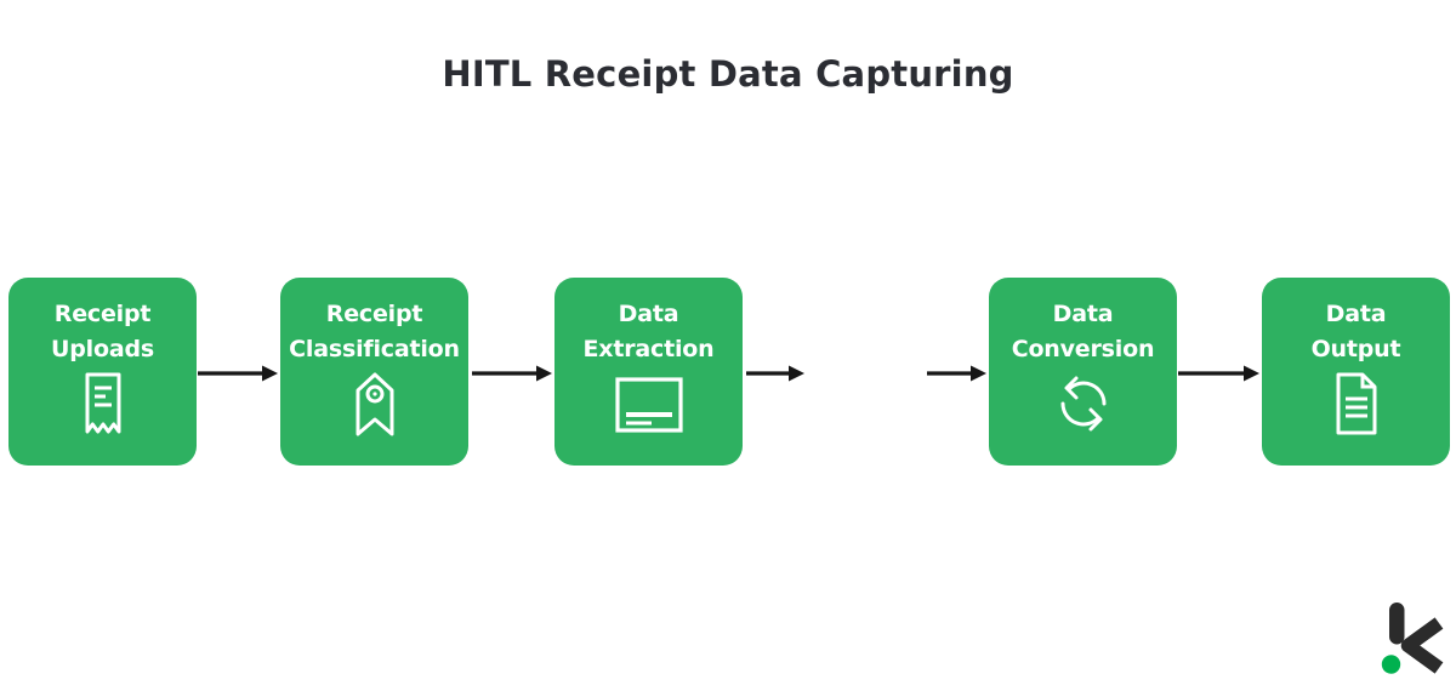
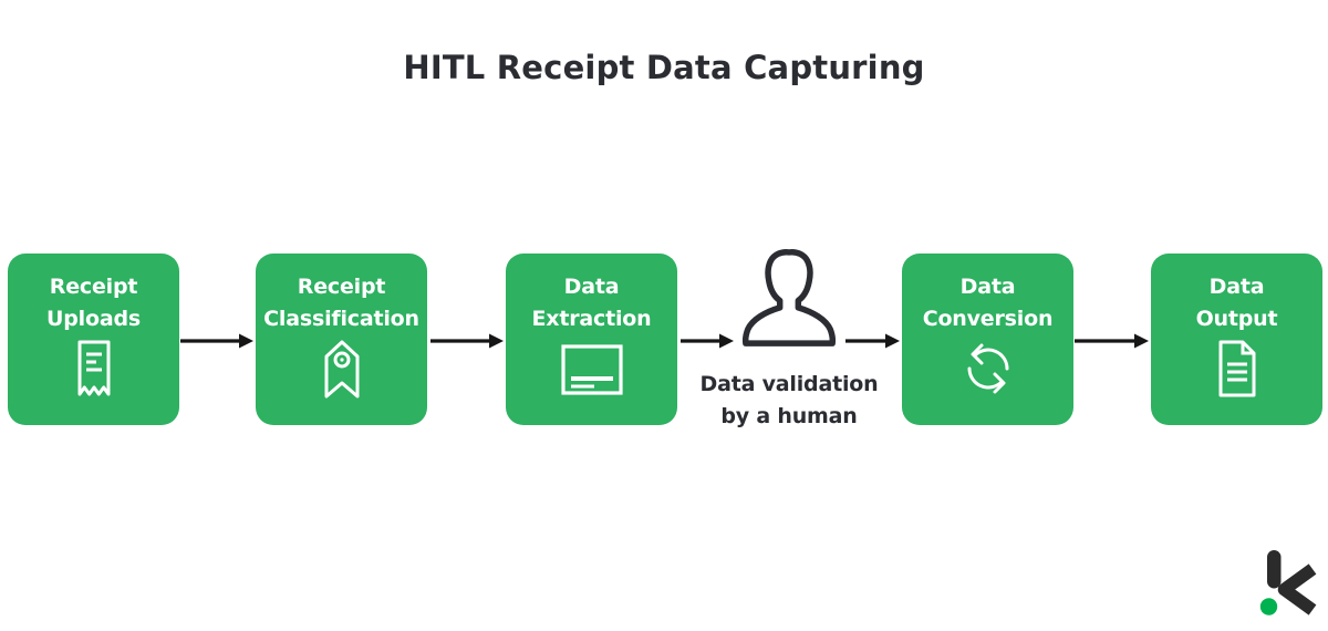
  HITL Receipt Data Capturing
  Receipt
  Uploads
  Receipt
  Classification
  Data
  Extraction
+ Data validation
+ by a human
  Data
  Conversion
  Data
  Output
